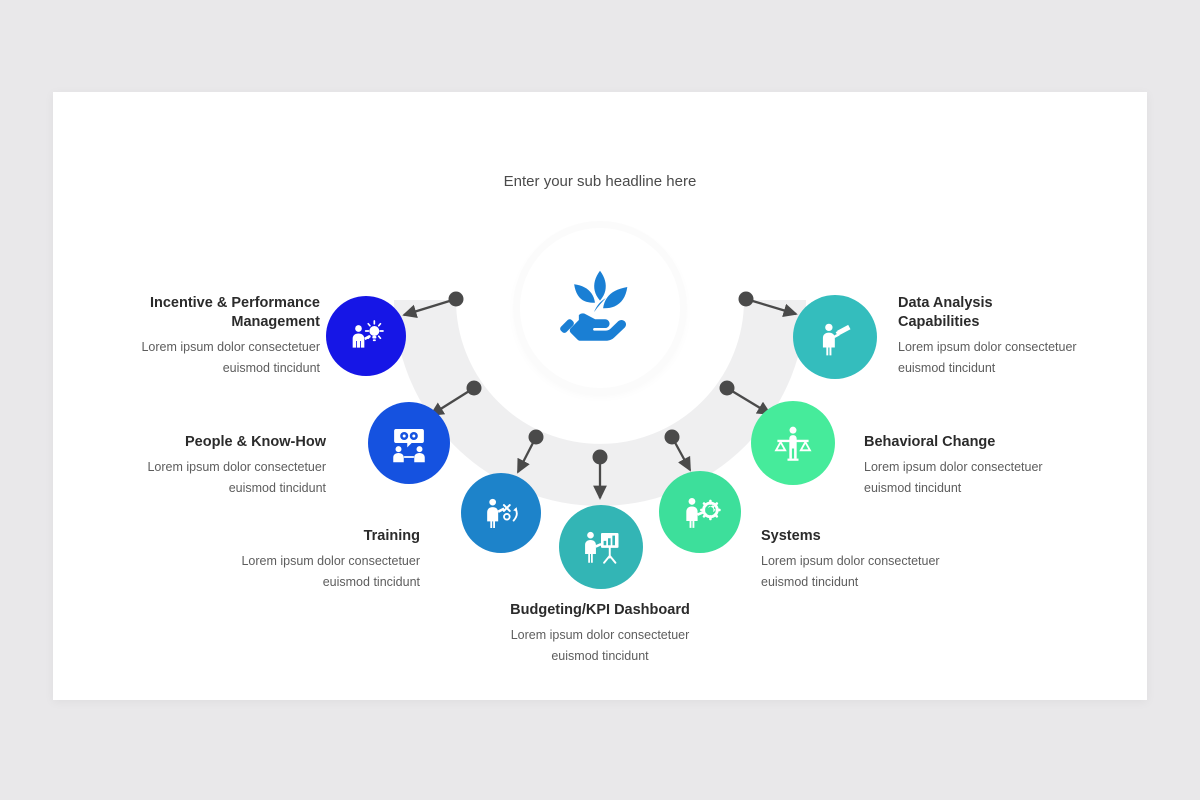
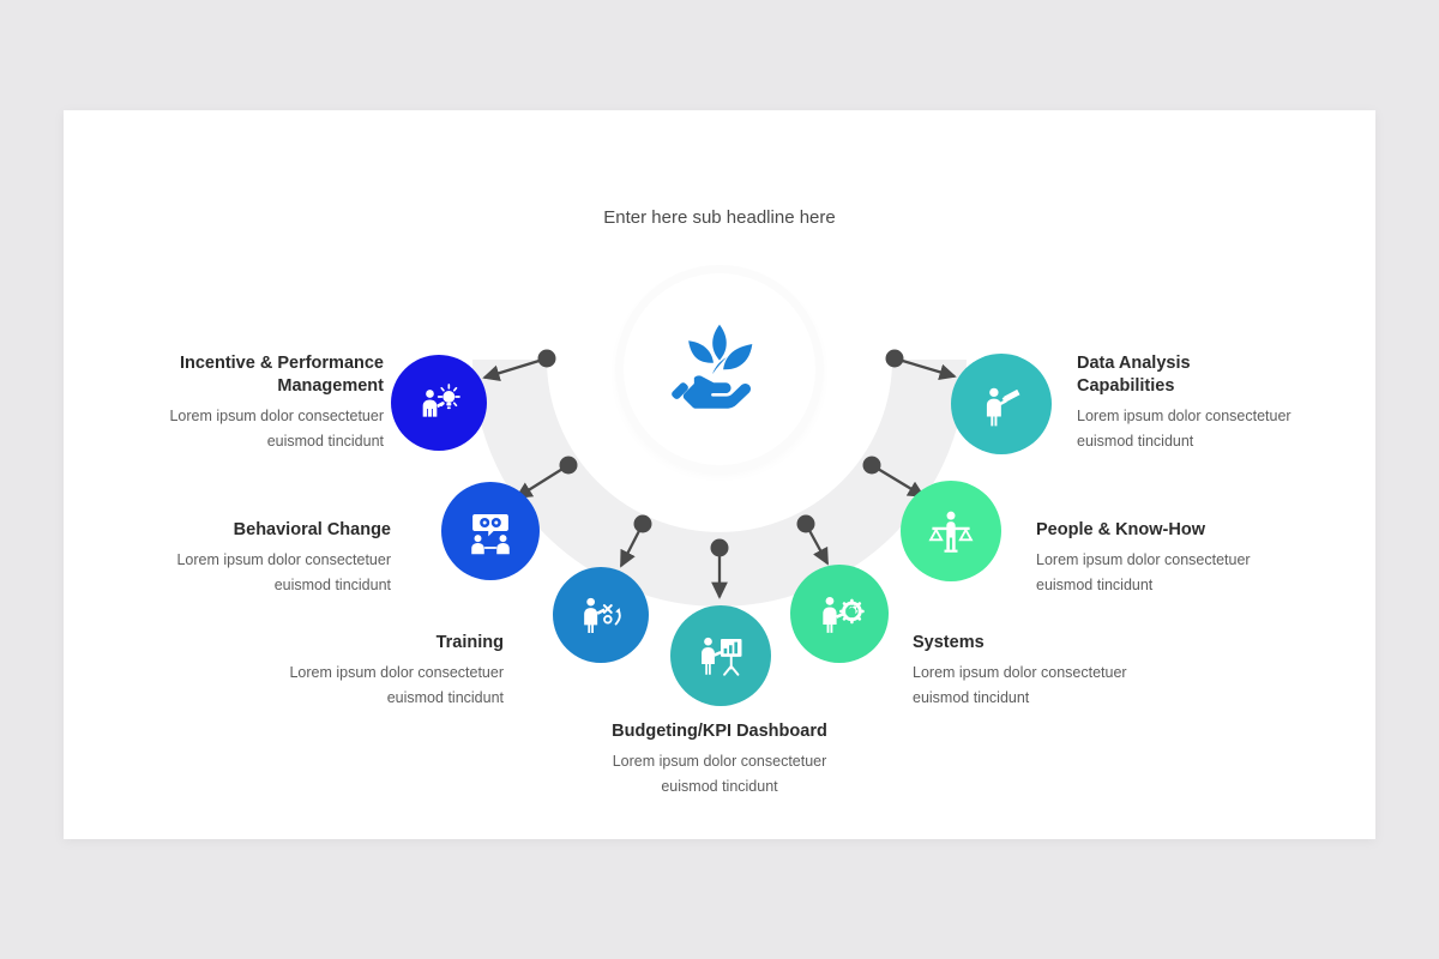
- Enter your sub headline here
+ Enter here sub headline here
  Incentive & Performance Management
  Lorem ipsum dolor consectetuer
  euismod tincidunt
- People & Know-How
+ Behavioral Change
  Lorem ipsum dolor consectetuer
  euismod tincidunt
  Training
  Lorem ipsum dolor consectetuer
  euismod tincidunt
  Budgeting/KPI Dashboard
  Lorem ipsum dolor consectetuer
  euismod tincidunt
  Systems
  Lorem ipsum dolor consectetuer
  euismod tincidunt
- Behavioral Change
+ People & Know-How
  Lorem ipsum dolor consectetuer
  euismod tincidunt
  Data Analysis
  Capabilities
  Lorem ipsum dolor consectetuer
  euismod tincidunt
